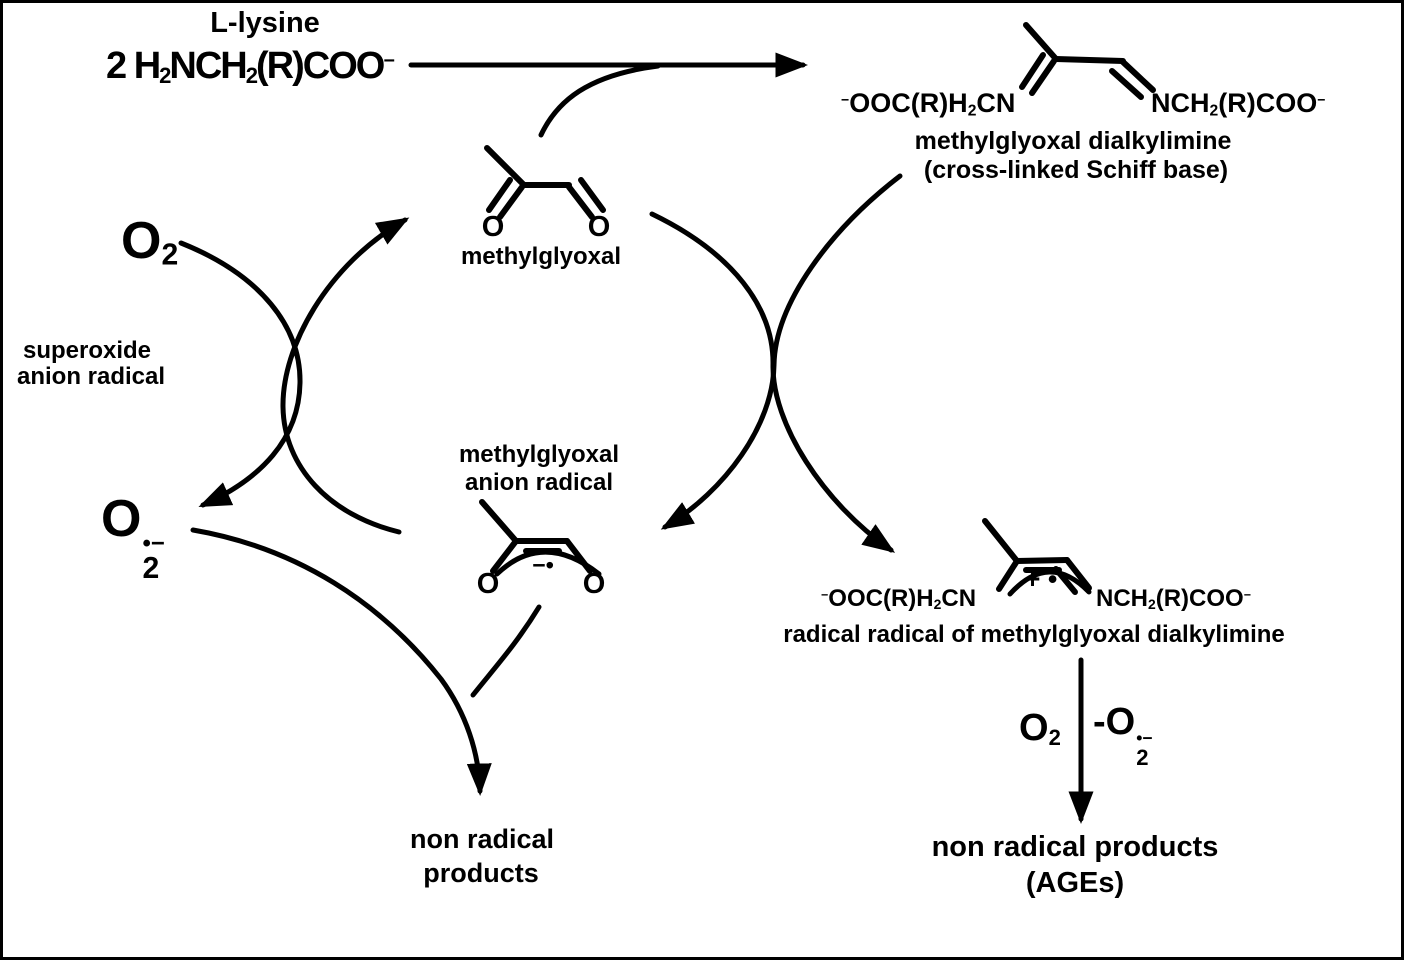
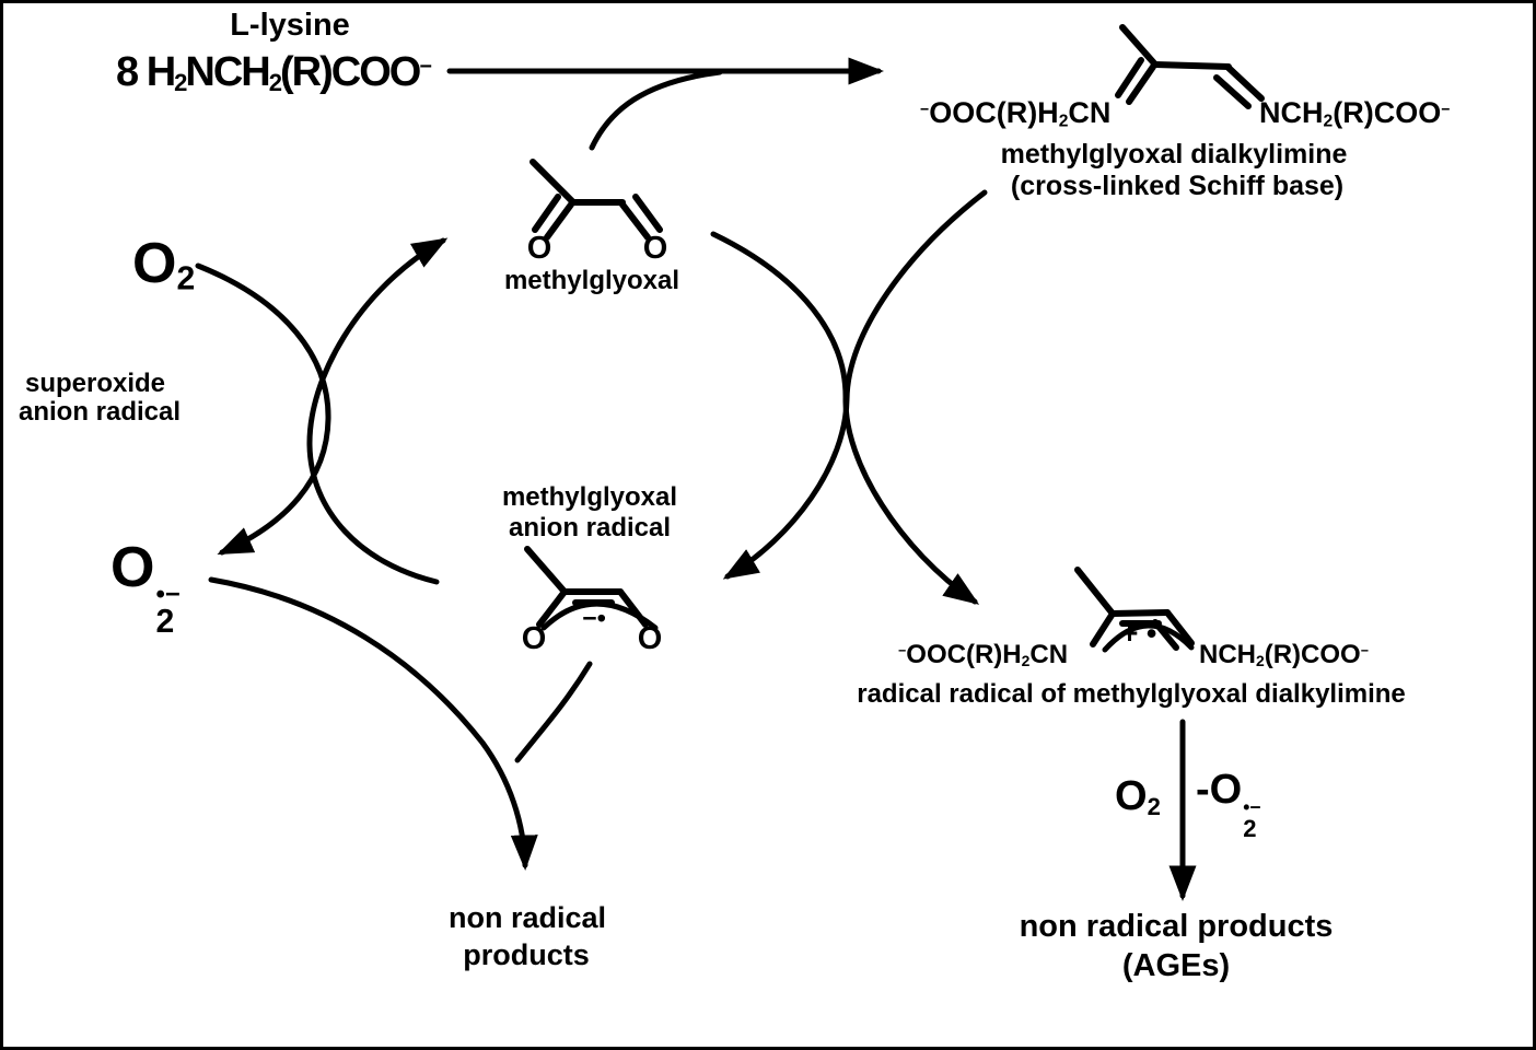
  L-lysine
- 2 H2NCH2(R)COO−
+ 8 H2NCH2(R)COO−
  −OOC(R)H2CN
  NCH2(R)COO−
  methylglyoxal dialkylimine
  (cross-linked Schiff base)
  O
  O
  methylglyoxal
  O2
  superoxide
  anion radical
  O
  •−
  2
  methylglyoxal
  anion radical
  O
  O
  −•
  −OOC(R)H2CN
  NCH2(R)COO−
  + •
  radical radical of methylglyoxal dialkylimine
  O2
  -O
  •−
  2
  non radical products
  (AGEs)
  non radical
  products
